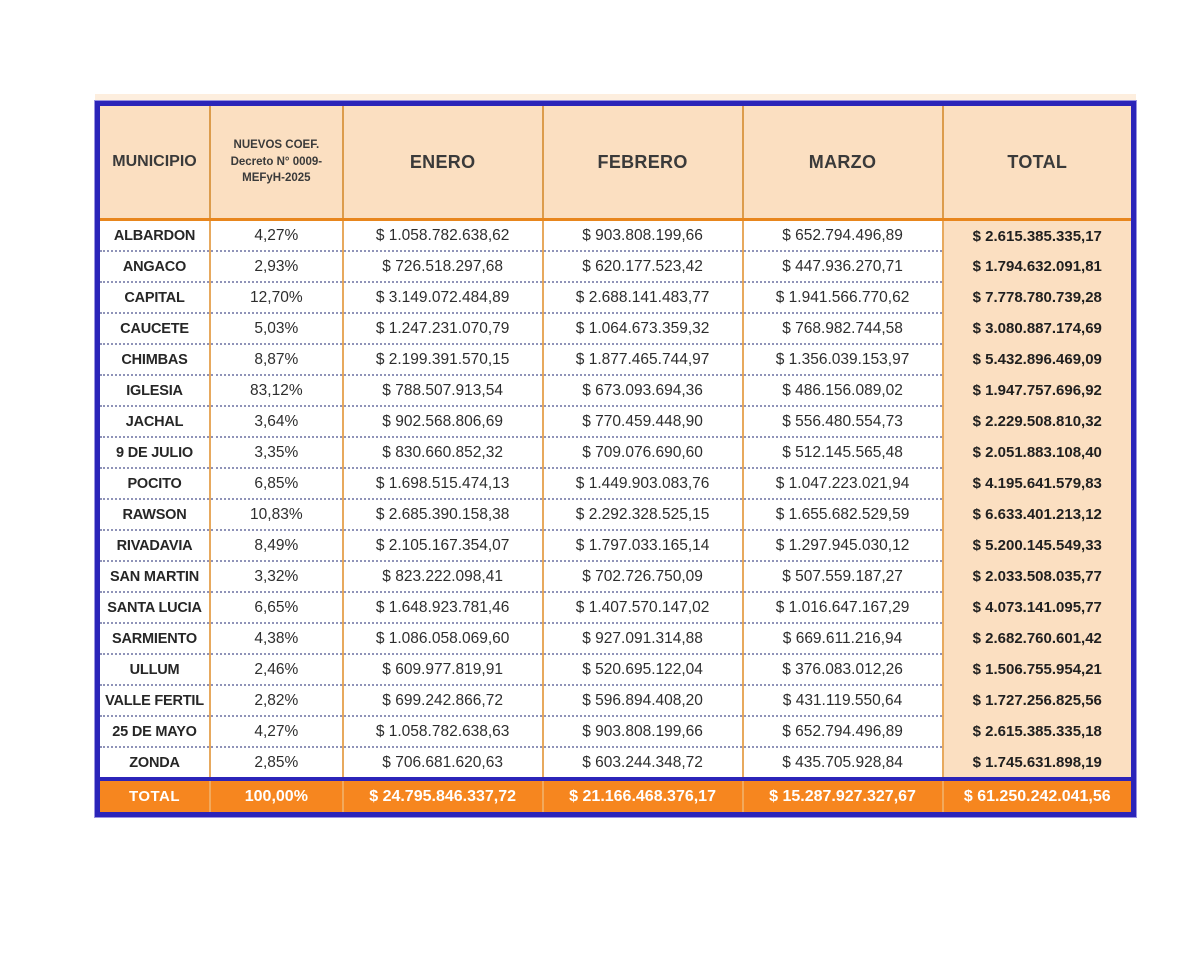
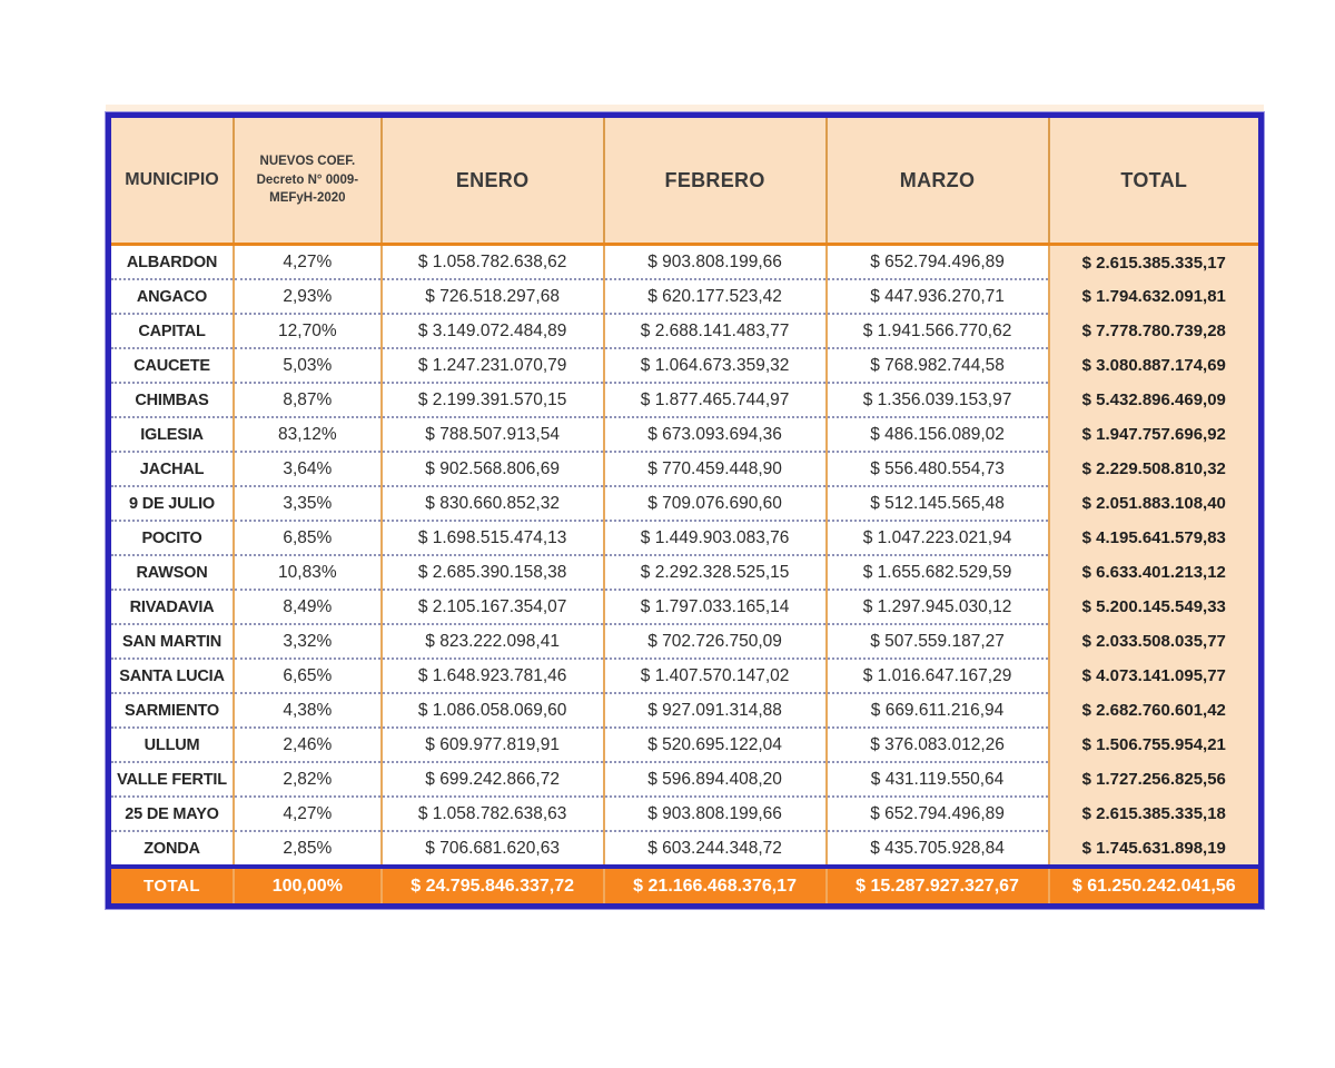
- MUNICIPIO	NUEVOS COEF. Decreto N° 0009- MEFyH-2025	ENERO	FEBRERO	MARZO	TOTAL
+ MUNICIPIO	NUEVOS COEF. Decreto N° 0009- MEFyH-2020	ENERO	FEBRERO	MARZO	TOTAL
  ALBARDON	4,27%	$ 1.058.782.638,62	$ 903.808.199,66	$ 652.794.496,89	$ 2.615.385.335,17
  ANGACO	2,93%	$ 726.518.297,68	$ 620.177.523,42	$ 447.936.270,71	$ 1.794.632.091,81
  CAPITAL	12,70%	$ 3.149.072.484,89	$ 2.688.141.483,77	$ 1.941.566.770,62	$ 7.778.780.739,28
  CAUCETE	5,03%	$ 1.247.231.070,79	$ 1.064.673.359,32	$ 768.982.744,58	$ 3.080.887.174,69
  CHIMBAS	8,87%	$ 2.199.391.570,15	$ 1.877.465.744,97	$ 1.356.039.153,97	$ 5.432.896.469,09
  IGLESIA	83,12%	$ 788.507.913,54	$ 673.093.694,36	$ 486.156.089,02	$ 1.947.757.696,92
  JACHAL	3,64%	$ 902.568.806,69	$ 770.459.448,90	$ 556.480.554,73	$ 2.229.508.810,32
  9 DE JULIO	3,35%	$ 830.660.852,32	$ 709.076.690,60	$ 512.145.565,48	$ 2.051.883.108,40
  POCITO	6,85%	$ 1.698.515.474,13	$ 1.449.903.083,76	$ 1.047.223.021,94	$ 4.195.641.579,83
  RAWSON	10,83%	$ 2.685.390.158,38	$ 2.292.328.525,15	$ 1.655.682.529,59	$ 6.633.401.213,12
  RIVADAVIA	8,49%	$ 2.105.167.354,07	$ 1.797.033.165,14	$ 1.297.945.030,12	$ 5.200.145.549,33
  SAN MARTIN	3,32%	$ 823.222.098,41	$ 702.726.750,09	$ 507.559.187,27	$ 2.033.508.035,77
  SANTA LUCIA	6,65%	$ 1.648.923.781,46	$ 1.407.570.147,02	$ 1.016.647.167,29	$ 4.073.141.095,77
  SARMIENTO	4,38%	$ 1.086.058.069,60	$ 927.091.314,88	$ 669.611.216,94	$ 2.682.760.601,42
  ULLUM	2,46%	$ 609.977.819,91	$ 520.695.122,04	$ 376.083.012,26	$ 1.506.755.954,21
  VALLE FERTIL	2,82%	$ 699.242.866,72	$ 596.894.408,20	$ 431.119.550,64	$ 1.727.256.825,56
  25 DE MAYO	4,27%	$ 1.058.782.638,63	$ 903.808.199,66	$ 652.794.496,89	$ 2.615.385.335,18
  ZONDA	2,85%	$ 706.681.620,63	$ 603.244.348,72	$ 435.705.928,84	$ 1.745.631.898,19
  TOTAL	100,00%	$ 24.795.846.337,72	$ 21.166.468.376,17	$ 15.287.927.327,67	$ 61.250.242.041,56
